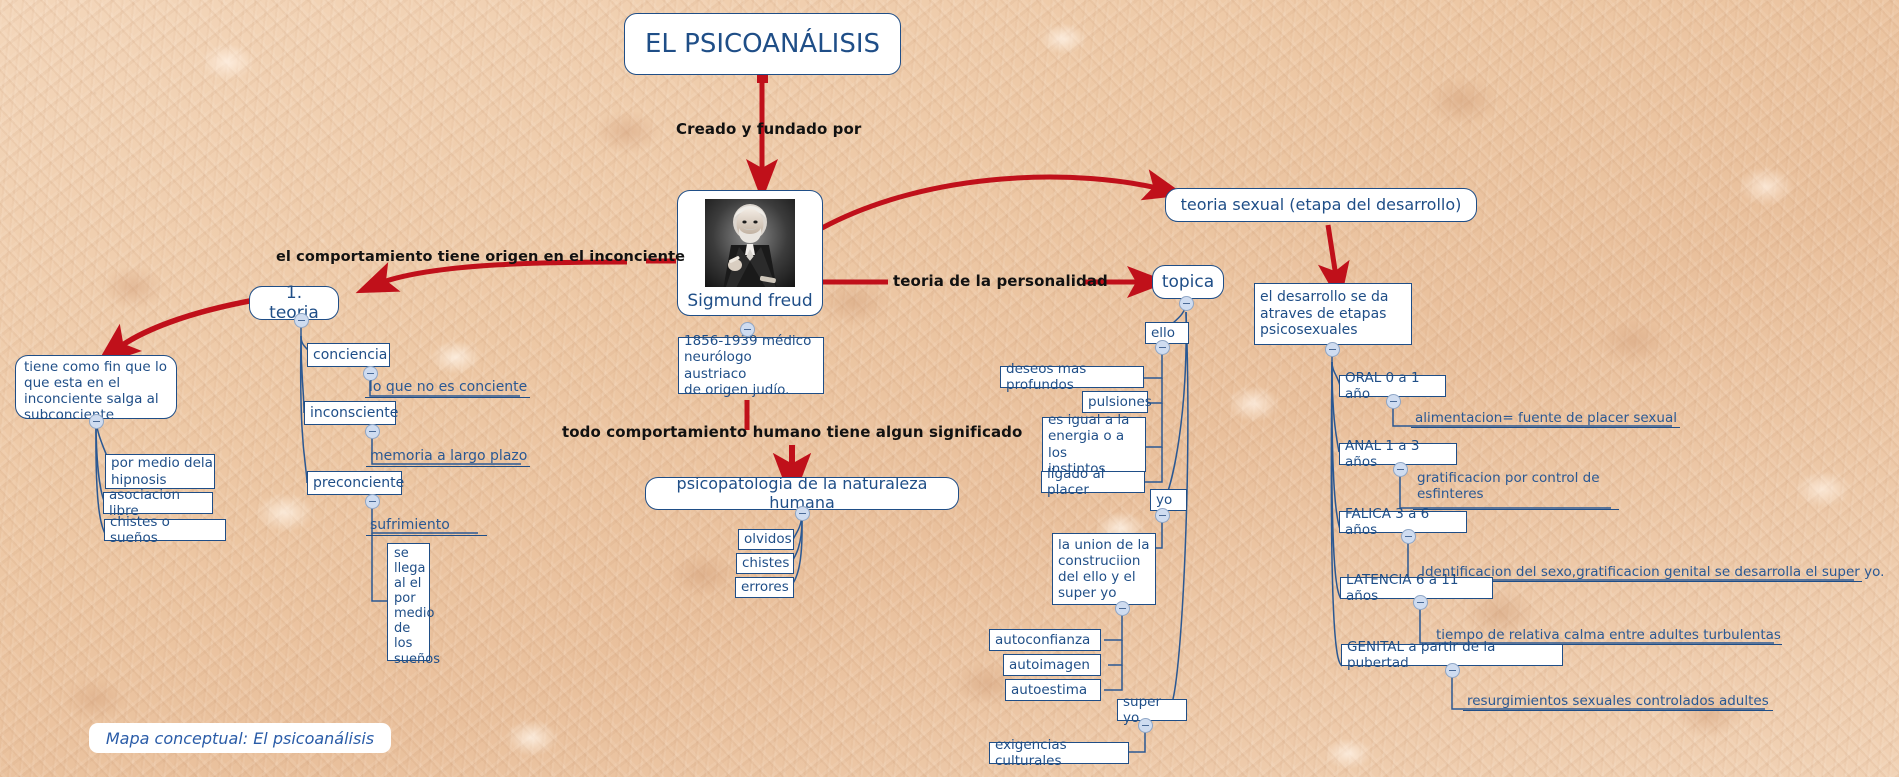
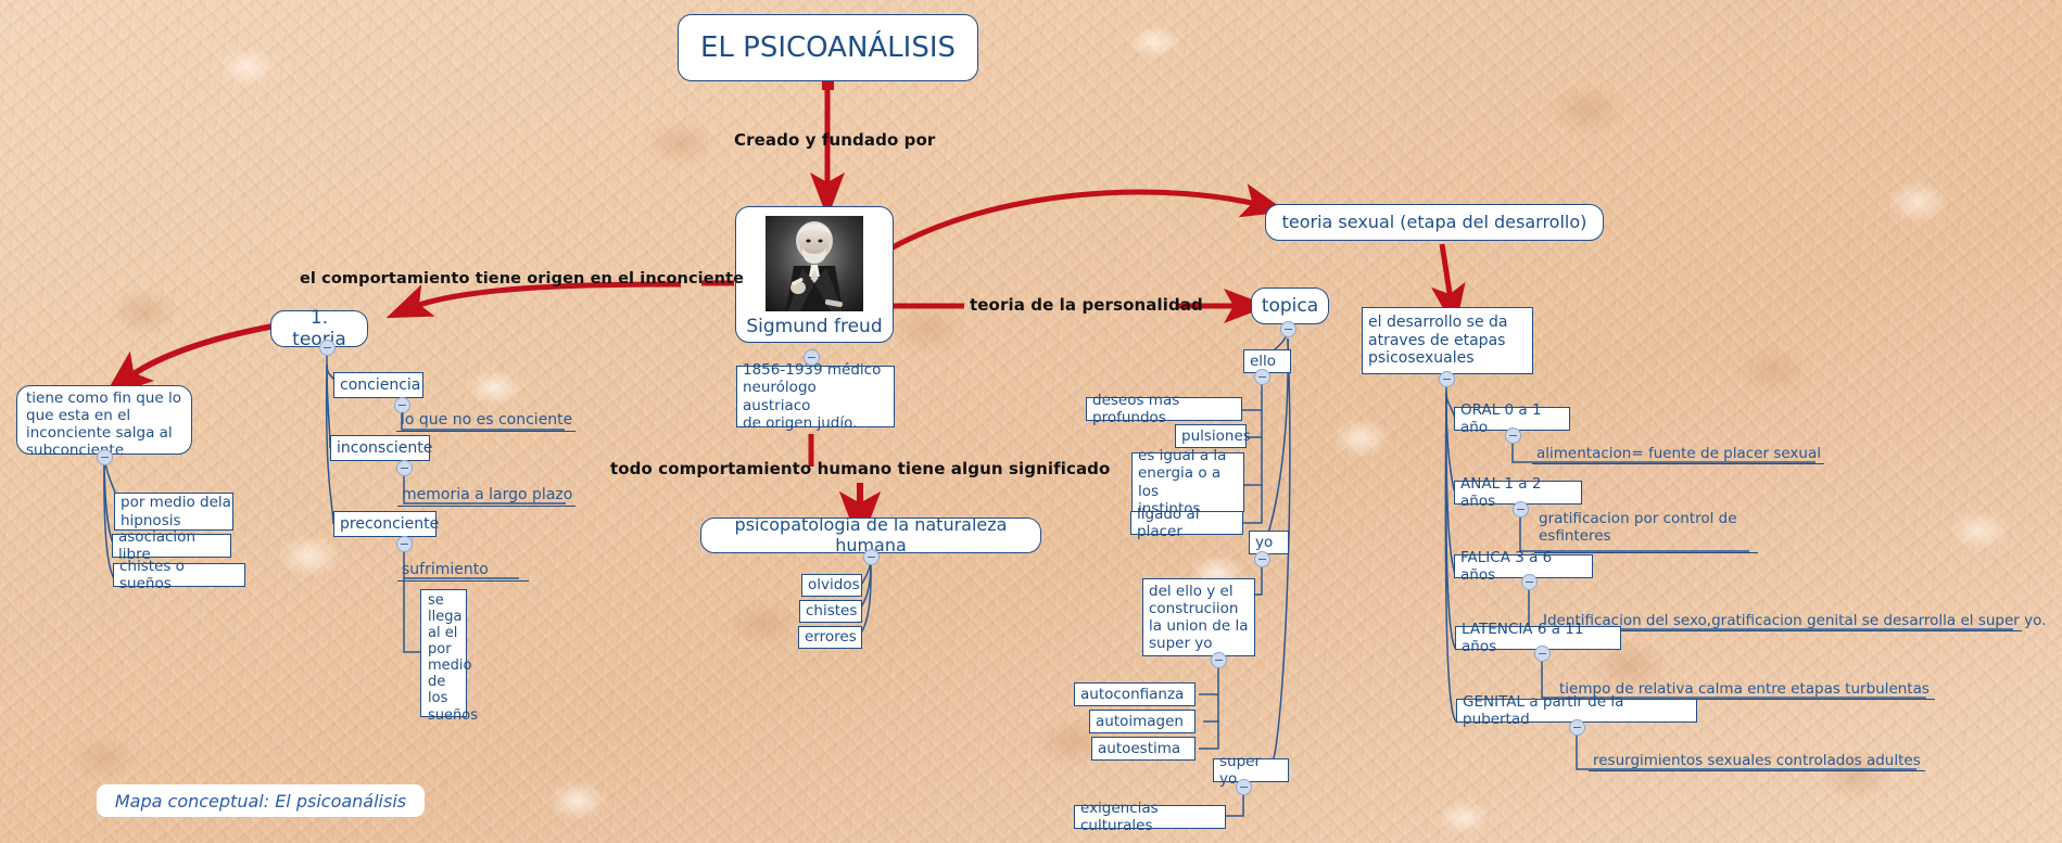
  EL PSICOANÁLISIS
  Creado y fundado por
  Sigmund freud
  1856-1939 médico
  neurólogo austriaco
  de origen judío.
  el comportamiento tiene origen en el inconciente
  teoria de la personalidad
  todo comportamiento humano tiene algun significado
  psicopatologia de la naturaleza humana
  olvidos
  chistes
  errores
  1. teoia
  tiene como fin que lo
  que esta en el
  inconciente salga al
  subconciete
  por medio dela
  hipnosis
  asociacion libre
  chistes o sueños
  conciencia
  lo que no es conciente
  inconsciente
  memoria a largo plazo
  preconciente
  sufrimiento
  se
  llega
  al el
  por
  medio
  de los
  sueños
  topica
  ello
  deseos mas profundos
  pulsiones
  es igual a la
  energia o a los
  instintos
  ligado al placer
  yo
- la union de la
+ del ello y el
  construciion
- del ello y el
+ la union de la
  super yo
  autoconfianza
  autoimagen
  autoestima
  super yo
  exigencias culturales
  teoria sexual (etapa del desarrollo)
  el desarrollo se da
  atraves de etapas
  psicosexuales
  ORAL 0 a 1 año
  alimentacion= fuente de placer sexual
- ANAL 1 a 3 años
+ ANAL 1 a 2 años
  gratificacion por control de
  esfinteres
  FALICA 3 a 6 años
  Identificacion del sexo,gratificacion genital se desarrolla el super yo.
  LATENCIA 6 a 11 años
- tiempo de relativa calma entre adultes turbulentas
+ tiempo de relativa calma entre etapas turbulentas
  GENITAL a partir de la pubertad
  resurgimientos sexuales controlados adultes
  Mapa conceptual: El psicoanálisis
